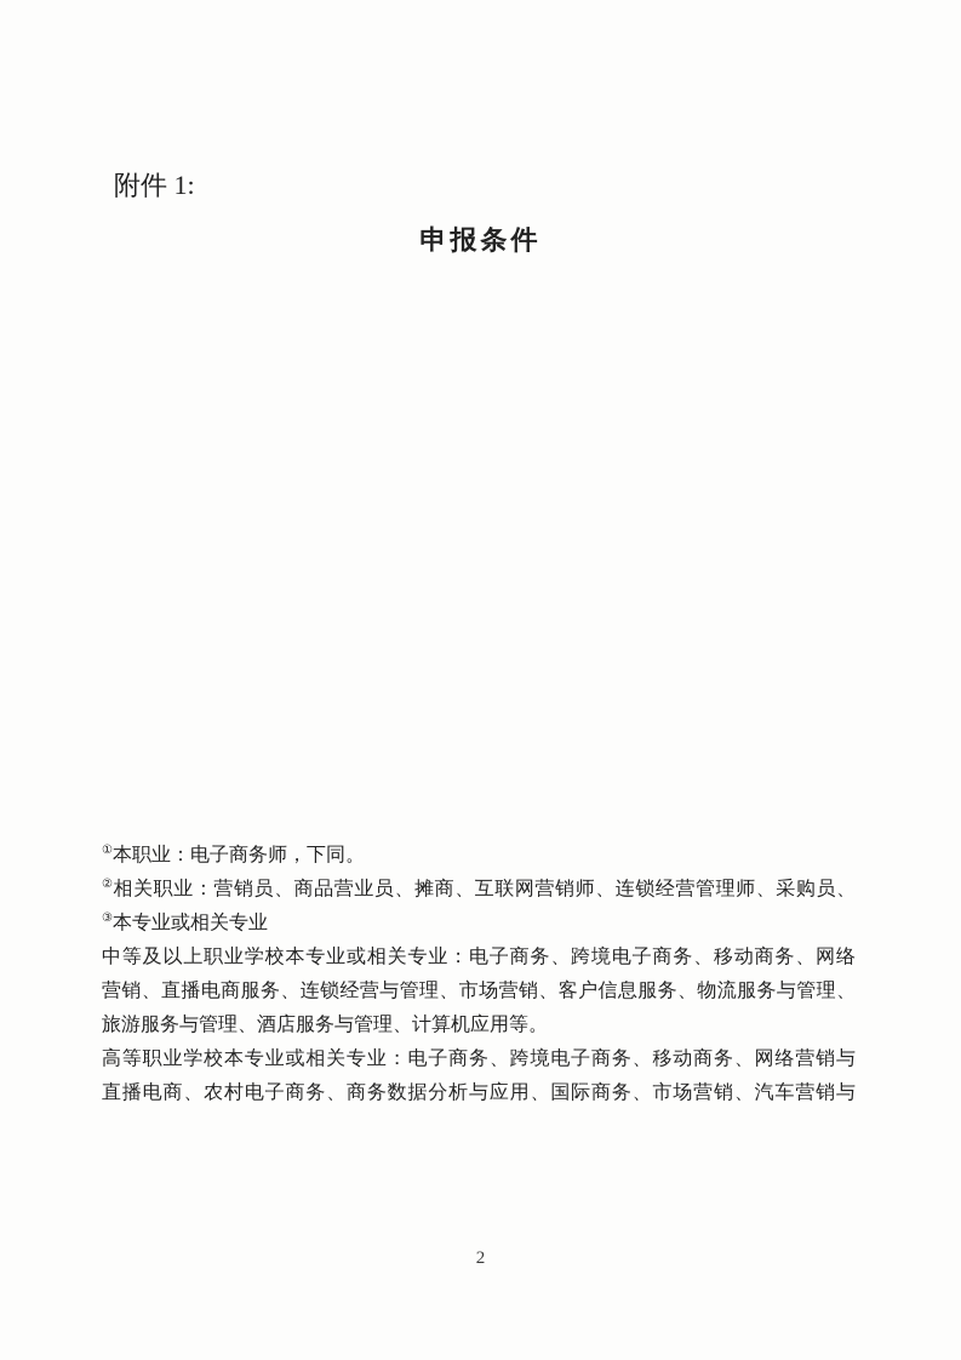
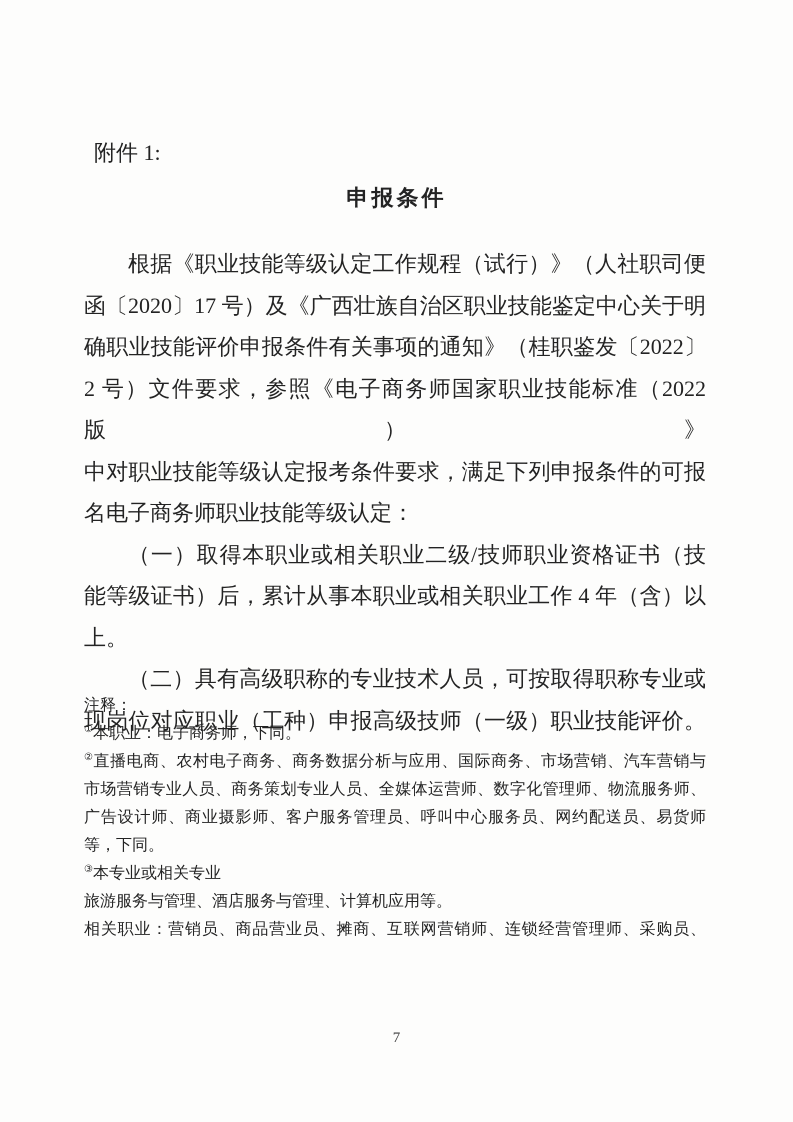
  附件 1:
  申报条件
+ 根据《职业技能等级认定工作规程（试行）》（人社职司便
+ 函〔2020〕17 号）及《广西壮族自治区职业技能鉴定中心关于明
+ 确职业技能评价申报条件有关事项的通知》（桂职鉴发〔2022〕
+ 2 号）文件要求，参照《电子商务师国家职业技能标准（2022 版）》
+ 中对职业技能等级认定报考条件要求，满足下列申报条件的可报
+ 名电子商务师职业技能等级认定：
+ （一）取得本职业或相关职业二级/技师职业资格证书（技
+ 能等级证书）后，累计从事本职业或相关职业工作 4 年（含）以
+ 上。
+ （二）具有高级职称的专业技术人员，可按取得职称专业或
+ 现岗位对应职业（工种）申报高级技师（一级）职业技能评价。
+ 注释：
  ①本职业：电子商务师，下同。
- ②相关职业：营销员、商品营业员、摊商、互联网营销师、连锁经营管理师、采购员、
+ ②直播电商、农村电子商务、商务数据分析与应用、国际商务、市场营销、汽车营销与
+ 市场营销专业人员、商务策划专业人员、全媒体运营师、数字化管理师、物流服务师、
+ 广告设计师、商业摄影师、客户服务管理员、呼叫中心服务员、网约配送员、易货师
+ 等，下同。
  ③本专业或相关专业
- 中等及以上职业学校本专业或相关专业：电子商务、跨境电子商务、移动商务、网络
- 营销、直播电商服务、连锁经营与管理、市场营销、客户信息服务、物流服务与管理、
  旅游服务与管理、酒店服务与管理、计算机应用等。
- 高等职业学校本专业或相关专业：电子商务、跨境电子商务、移动商务、网络营销与
- 直播电商、农村电子商务、商务数据分析与应用、国际商务、市场营销、汽车营销与
+ 相关职业：营销员、商品营业员、摊商、互联网营销师、连锁经营管理师、采购员、
- 2
+ 7
